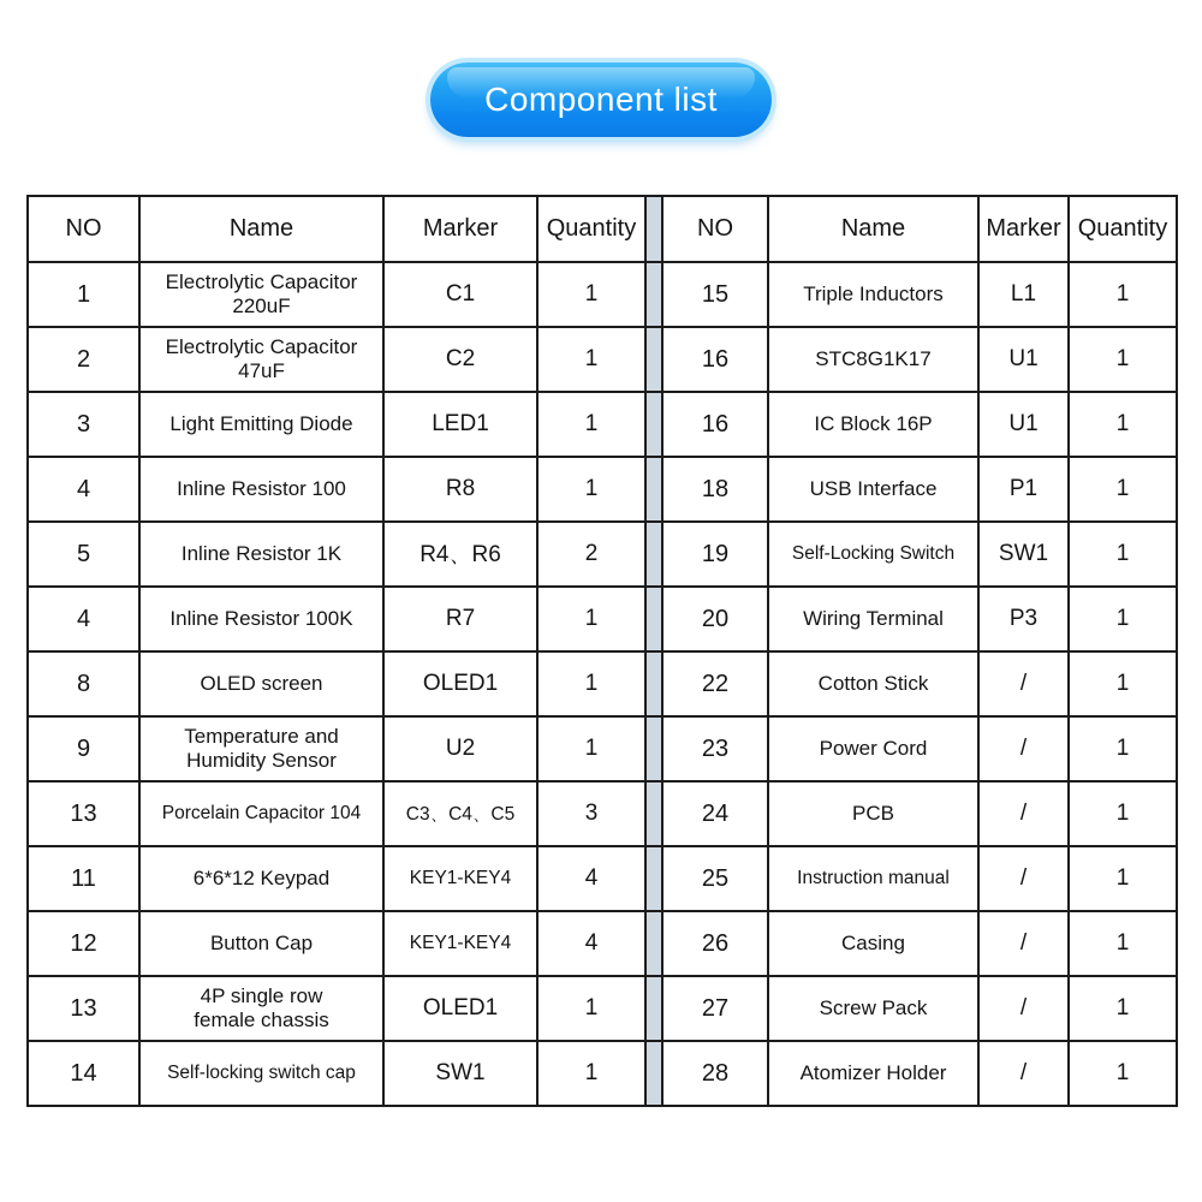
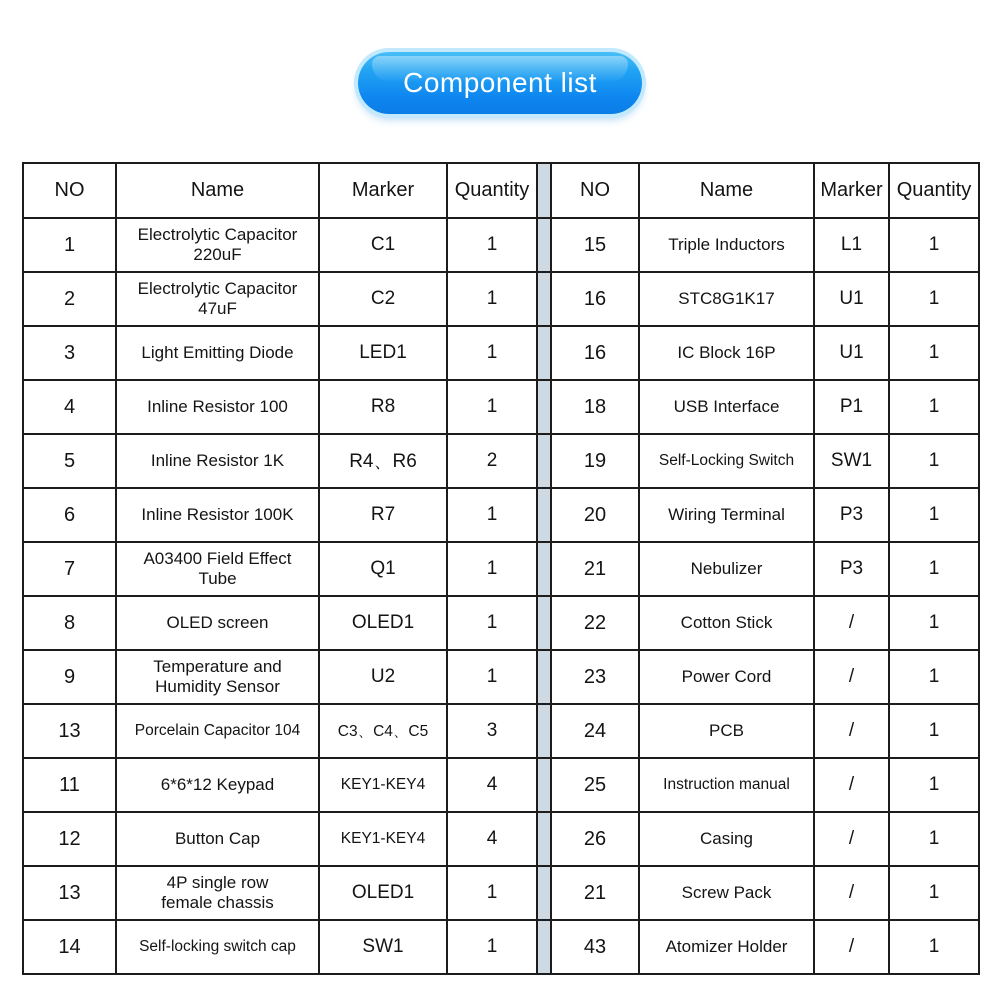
  Component list
  NO	Name	Marker	Quantity		NO	Name	Marker	Quantity
  1	Electrolytic Capacitor 220uF	C1	1		15	Triple Inductors	L1	1
  2	Electrolytic Capacitor 47uF	C2	1		16	STC8G1K17	U1	1
  3	Light Emitting Diode	LED1	1		16	IC Block 16P	U1	1
  4	Inline Resistor 100	R8	1		18	USB Interface	P1	1
  5	Inline Resistor 1K	R4、R6	2		19	Self-Locking Switch	SW1	1
- 4	Inline Resistor 100K	R7	1		20	Wiring Terminal	P3	1
+ 6	Inline Resistor 100K	R7	1		20	Wiring Terminal	P3	1
+ 7	A03400 Field Effect Tube	Q1	1		21	Nebulizer	P3	1
  8	OLED screen	OLED1	1		22	Cotton Stick	/	1
  9	Temperature and Humidity Sensor	U2	1		23	Power Cord	/	1
  13	Porcelain Capacitor 104	C3、C4、C5	3		24	PCB	/	1
  11	6*6*12 Keypad	KEY1-KEY4	4		25	Instruction manual	/	1
  12	Button Cap	KEY1-KEY4	4		26	Casing	/	1
- 13	4P single row female chassis	OLED1	1		27	Screw Pack	/	1
+ 13	4P single row female chassis	OLED1	1		21	Screw Pack	/	1
- 14	Self-locking switch cap	SW1	1		28	Atomizer Holder	/	1
+ 14	Self-locking switch cap	SW1	1		43	Atomizer Holder	/	1
